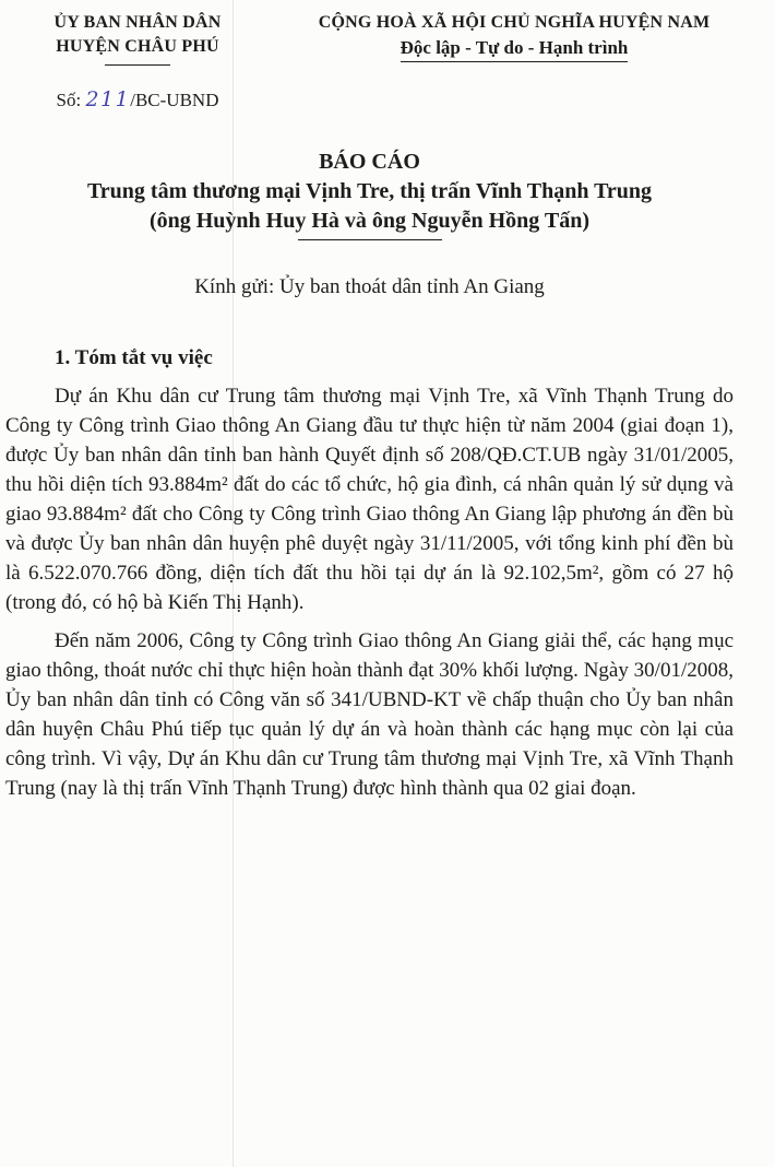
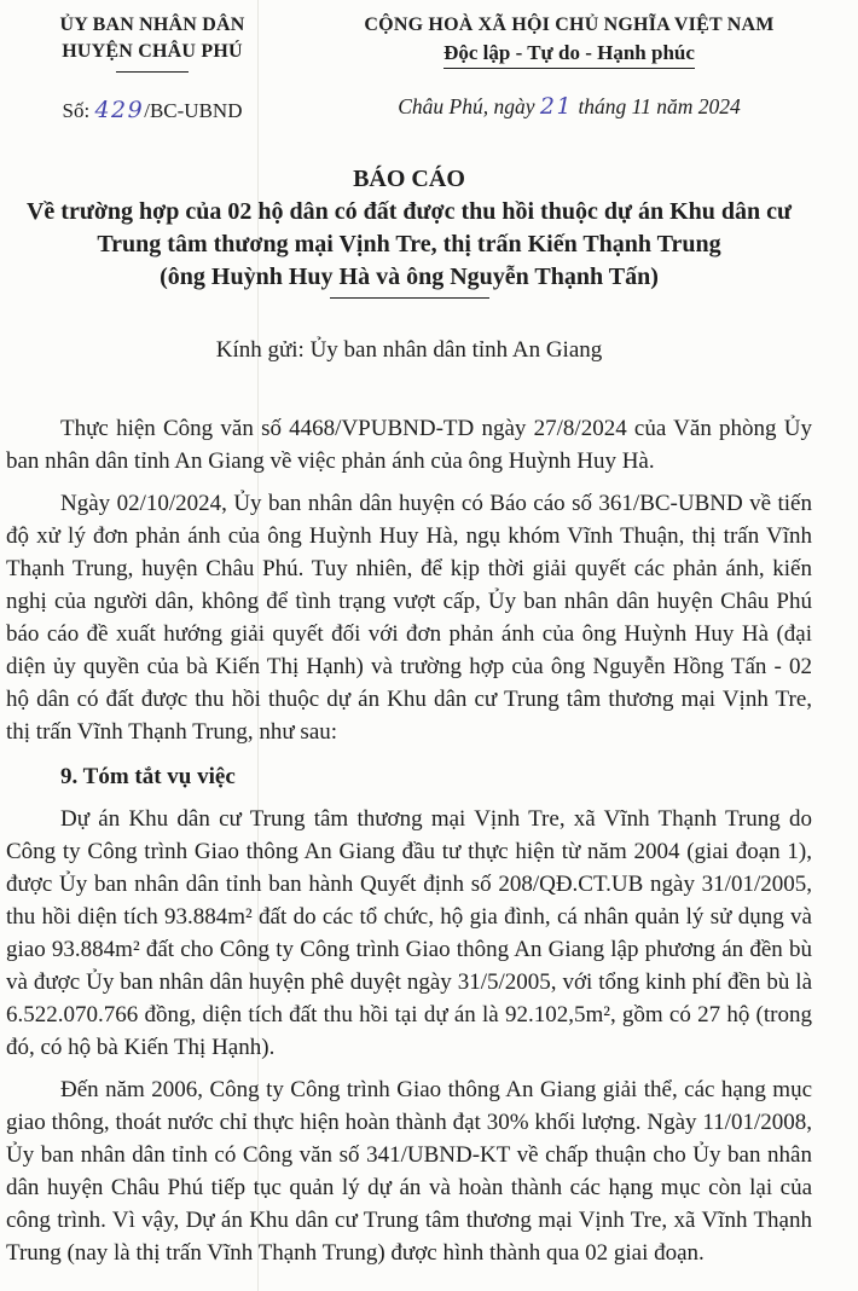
  ỦY BAN NHÂN DÂN
  HUYỆN CHÂU PHÚ
- Số: 211/BC-UBND
+ Số: 429/BC-UBND
- CỘNG HOÀ XÃ HỘI CHỦ NGHĨA HUYỆN NAM
+ CỘNG HOÀ XÃ HỘI CHỦ NGHĨA VIỆT NAM
- Độc lập - Tự do - Hạnh trình
+ Độc lập - Tự do - Hạnh phúc
+ Châu Phú, ngày 21 tháng 11 năm 2024
  BÁO CÁO
+ Về trường hợp của 02 hộ dân có đất được thu hồi thuộc dự án Khu dân cư
- Trung tâm thương mại Vịnh Tre, thị trấn Vĩnh Thạnh Trung
+ Trung tâm thương mại Vịnh Tre, thị trấn Kiến Thạnh Trung
- (ông Huỳnh Huy Hà và ông Nguyễn Hồng Tấn)
+ (ông Huỳnh Huy Hà và ông Nguyễn Thạnh Tấn)
- Kính gửi: Ủy ban thoát dân tỉnh An Giang
+ Kính gửi: Ủy ban nhân dân tỉnh An Giang
+ Thực hiện Công văn số 4468/VPUBND-TD ngày 27/8/2024 của Văn phòng Ủy ban nhân dân tỉnh An Giang về việc phản ánh của ông Huỳnh Huy Hà.
+ Ngày 02/10/2024, Ủy ban nhân dân huyện có Báo cáo số 361/BC-UBND về tiến độ xử lý đơn phản ánh của ông Huỳnh Huy Hà, ngụ khóm Vĩnh Thuận, thị trấn Vĩnh Thạnh Trung, huyện Châu Phú. Tuy nhiên, để kịp thời giải quyết các phản ánh, kiến nghị của người dân, không để tình trạng vượt cấp, Ủy ban nhân dân huyện Châu Phú báo cáo đề xuất hướng giải quyết đối với đơn phản ánh của ông Huỳnh Huy Hà (đại diện ủy quyền của bà Kiến Thị Hạnh) và trường hợp của ông Nguyễn Hồng Tấn - 02 hộ dân có đất được thu hồi thuộc dự án Khu dân cư Trung tâm thương mại Vịnh Tre, thị trấn Vĩnh Thạnh Trung, như sau:
- 1. Tóm tắt vụ việc
+ 9. Tóm tắt vụ việc
- Dự án Khu dân cư Trung tâm thương mại Vịnh Tre, xã Vĩnh Thạnh Trung do Công ty Công trình Giao thông An Giang đầu tư thực hiện từ năm 2004 (giai đoạn 1), được Ủy ban nhân dân tỉnh ban hành Quyết định số 208/QĐ.CT.UB ngày 31/01/2005, thu hồi diện tích 93.884m² đất do các tổ chức, hộ gia đình, cá nhân quản lý sử dụng và giao 93.884m² đất cho Công ty Công trình Giao thông An Giang lập phương án đền bù và được Ủy ban nhân dân huyện phê duyệt ngày 31/11/2005, với tổng kinh phí đền bù là 6.522.070.766 đồng, diện tích đất thu hồi tại dự án là 92.102,5m², gồm có 27 hộ (trong đó, có hộ bà Kiến Thị Hạnh).
+ Dự án Khu dân cư Trung tâm thương mại Vịnh Tre, xã Vĩnh Thạnh Trung do Công ty Công trình Giao thông An Giang đầu tư thực hiện từ năm 2004 (giai đoạn 1), được Ủy ban nhân dân tỉnh ban hành Quyết định số 208/QĐ.CT.UB ngày 31/01/2005, thu hồi diện tích 93.884m² đất do các tổ chức, hộ gia đình, cá nhân quản lý sử dụng và giao 93.884m² đất cho Công ty Công trình Giao thông An Giang lập phương án đền bù và được Ủy ban nhân dân huyện phê duyệt ngày 31/5/2005, với tổng kinh phí đền bù là 6.522.070.766 đồng, diện tích đất thu hồi tại dự án là 92.102,5m², gồm có 27 hộ (trong đó, có hộ bà Kiến Thị Hạnh).
- Đến năm 2006, Công ty Công trình Giao thông An Giang giải thể, các hạng mục giao thông, thoát nước chỉ thực hiện hoàn thành đạt 30% khối lượng. Ngày 30/01/2008, Ủy ban nhân dân tỉnh có Công văn số 341/UBND-KT về chấp thuận cho Ủy ban nhân dân huyện Châu Phú tiếp tục quản lý dự án và hoàn thành các hạng mục còn lại của công trình. Vì vậy, Dự án Khu dân cư Trung tâm thương mại Vịnh Tre, xã Vĩnh Thạnh Trung (nay là thị trấn Vĩnh Thạnh Trung) được hình thành qua 02 giai đoạn.
+ Đến năm 2006, Công ty Công trình Giao thông An Giang giải thể, các hạng mục giao thông, thoát nước chỉ thực hiện hoàn thành đạt 30% khối lượng. Ngày 11/01/2008, Ủy ban nhân dân tỉnh có Công văn số 341/UBND-KT về chấp thuận cho Ủy ban nhân dân huyện Châu Phú tiếp tục quản lý dự án và hoàn thành các hạng mục còn lại của công trình. Vì vậy, Dự án Khu dân cư Trung tâm thương mại Vịnh Tre, xã Vĩnh Thạnh Trung (nay là thị trấn Vĩnh Thạnh Trung) được hình thành qua 02 giai đoạn.
